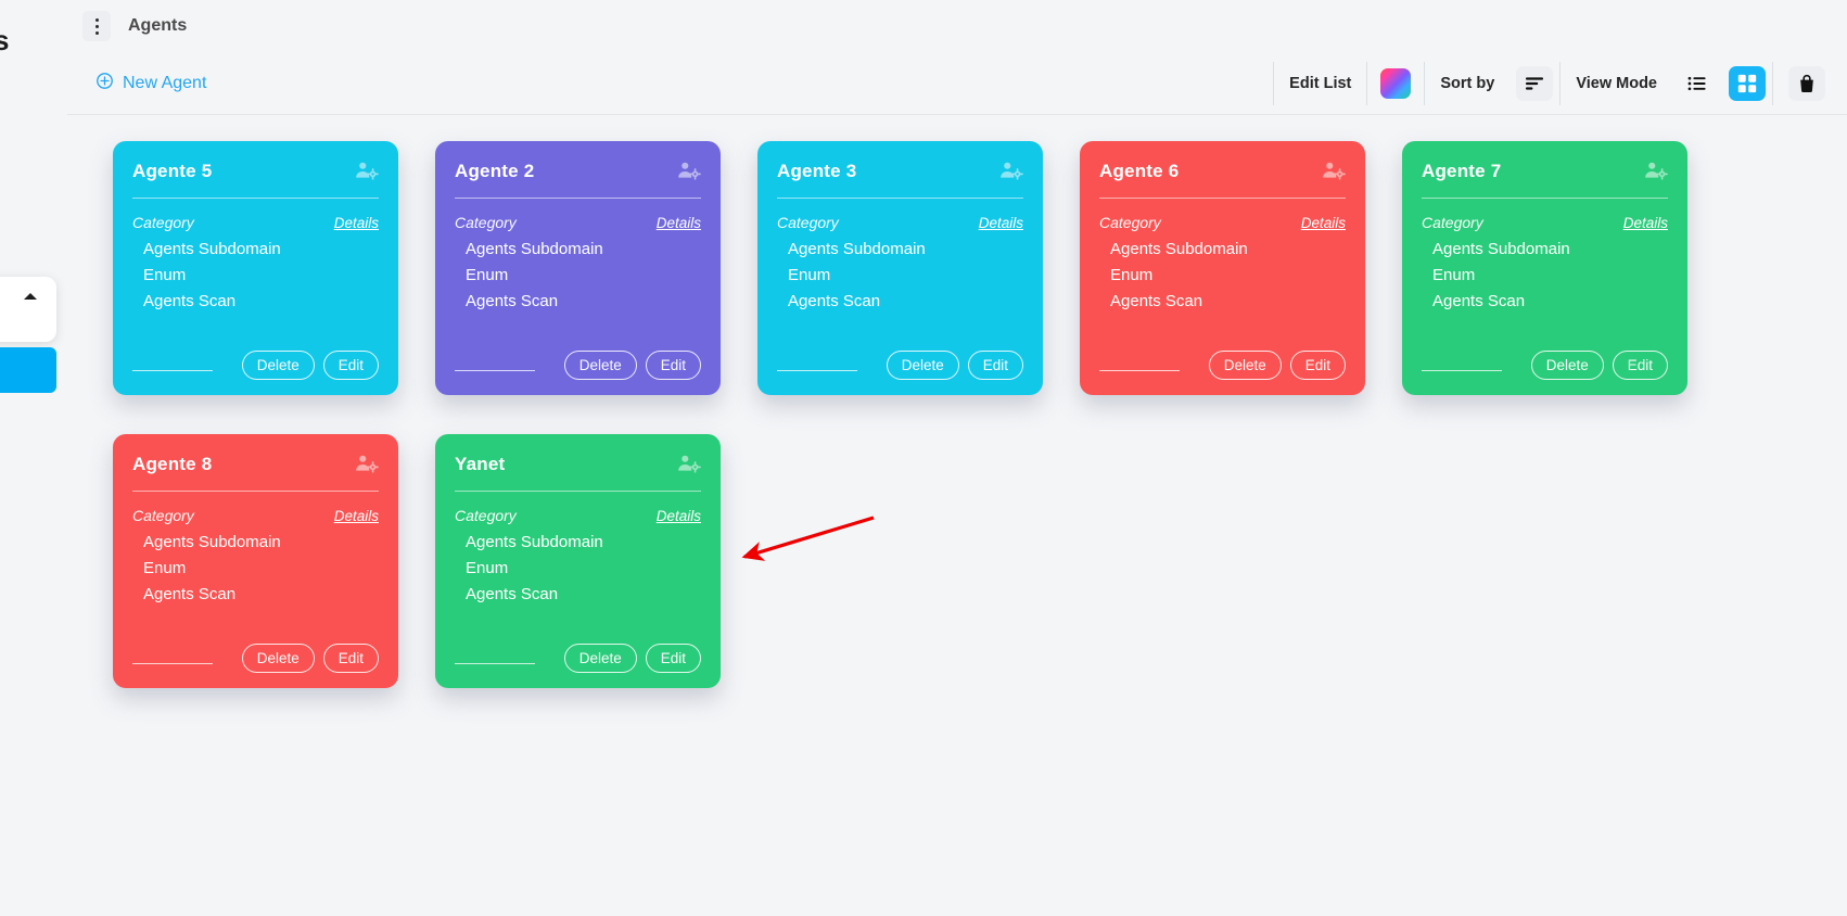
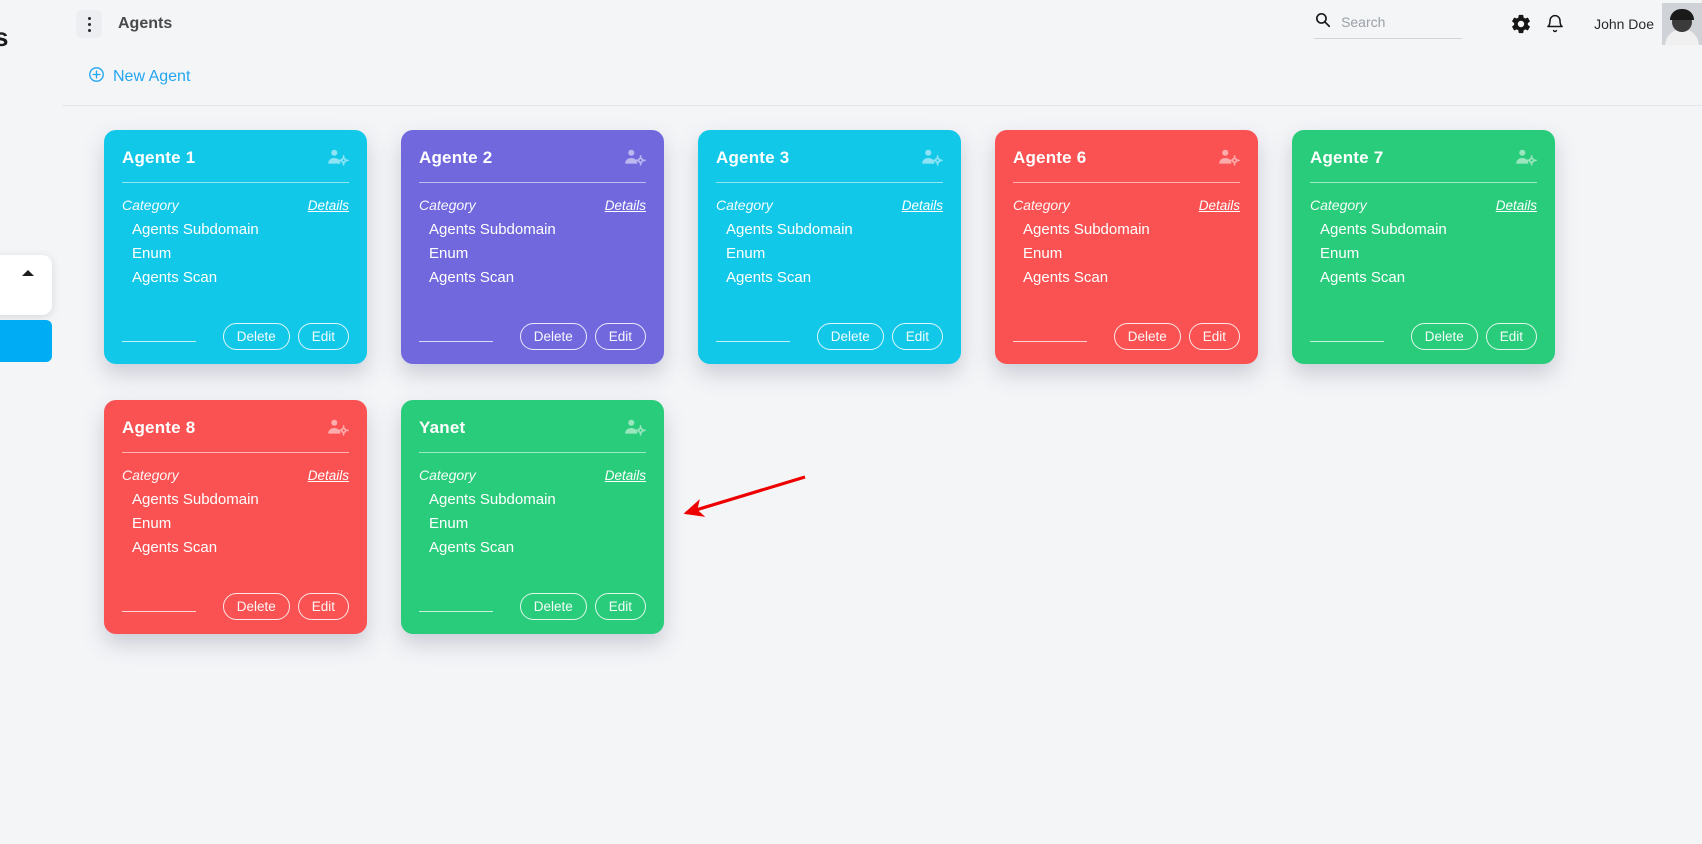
  s
  Agents
+ Search
+ John Doe
  New Agent
- Edit List
- Sort by
- View Mode
- Agente 5
+ Agente 1
  Category
  Details
  Agents Subdomain
  Enum
  Agents Scan
  Delete
  Edit
  Agente 2
  Category
  Details
  Agents Subdomain
  Enum
  Agents Scan
  Delete
  Edit
  Agente 3
  Category
  Details
  Agents Subdomain
  Enum
  Agents Scan
  Delete
  Edit
  Agente 6
  Category
  Details
  Agents Subdomain
  Enum
  Agents Scan
  Delete
  Edit
  Agente 7
  Category
  Details
  Agents Subdomain
  Enum
  Agents Scan
  Delete
  Edit
  Agente 8
  Category
  Details
  Agents Subdomain
  Enum
  Agents Scan
  Delete
  Edit
  Yanet
  Category
  Details
  Agents Subdomain
  Enum
  Agents Scan
  Delete
  Edit
